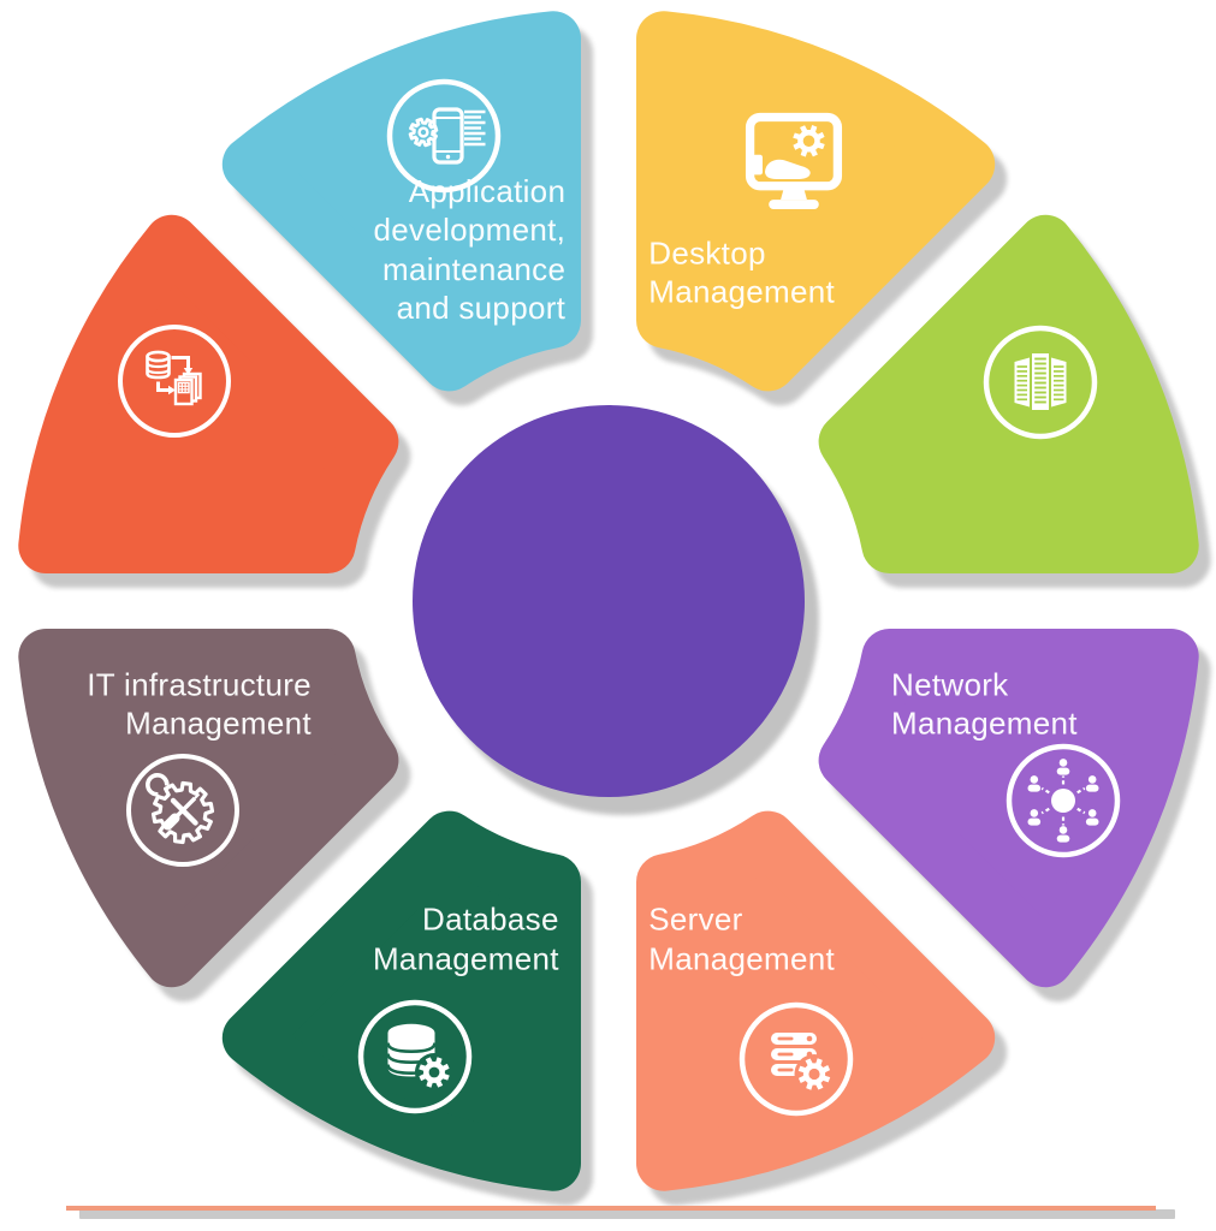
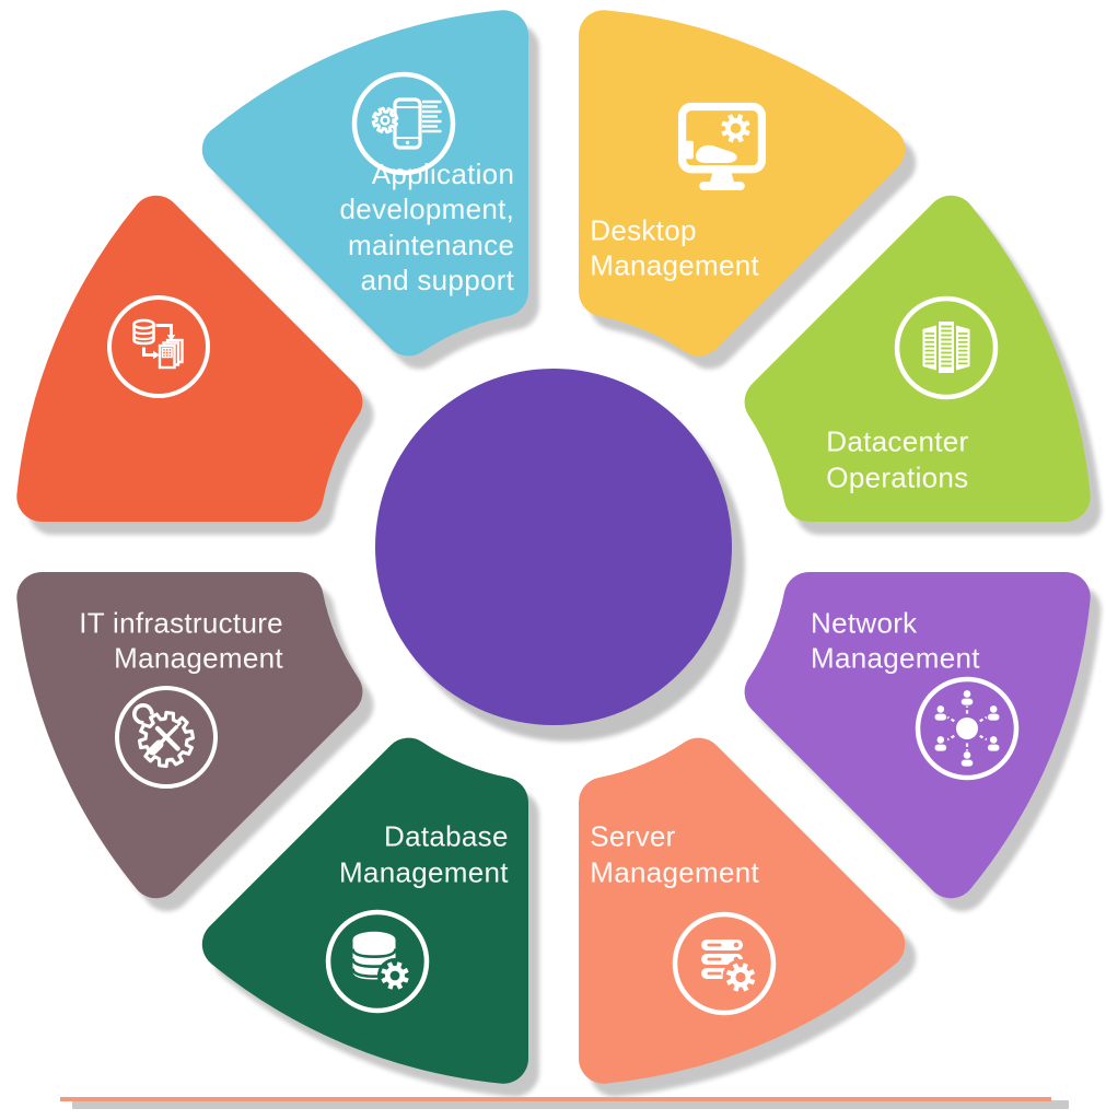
  Desktop
  Management
+ Datacenter
+ Operations
  Network
  Management
  Server
  Management
  Database
  Management
  IT infrastructure
  Management
  Alication
  development,
  maintenance
  and support
